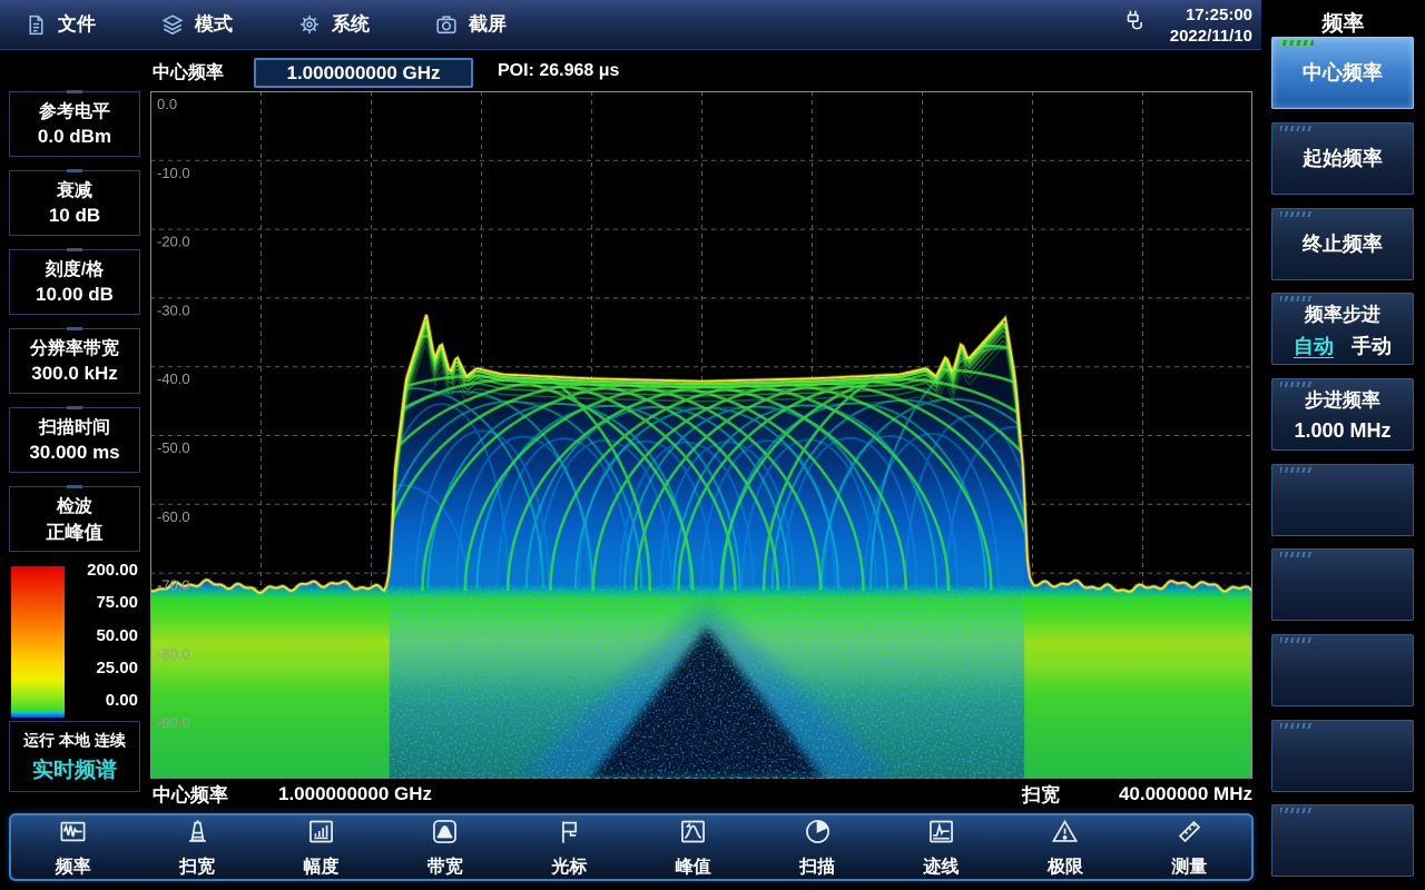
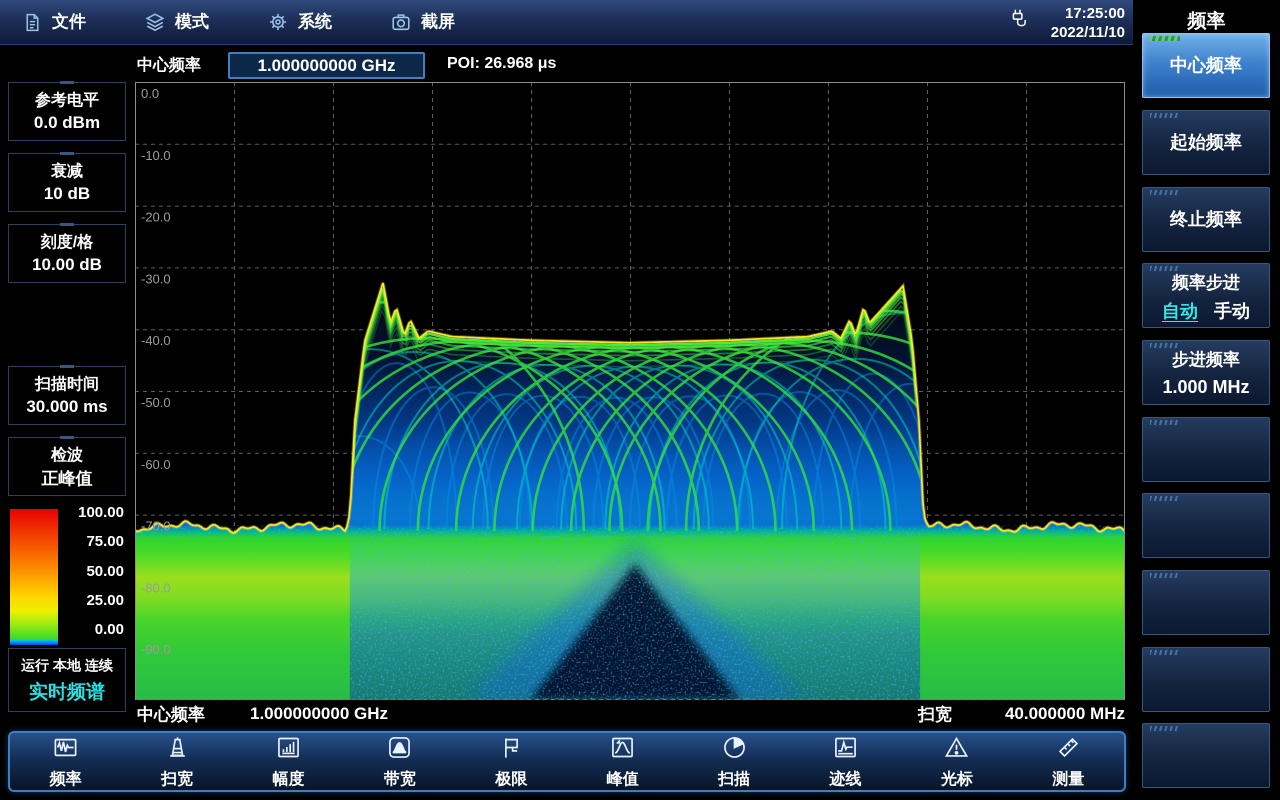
  文件
  模式
  系统
  截屏
  17:25:00
  2022/11/10
  频率
  中心频率
  起始频率
  终止频率
  频率步进
  自动
  手动
  步进频率
  1.000 MHz
  参考电平
  0.0 dBm
  衰减
  10 dB
  刻度/格
  10.00 dB
- 分辨率带宽
- 300.0 kHz
  扫描时间
  30.000 ms
  检波
  正峰值
- 200.00
+ 100.00
  75.00
  50.00
  25.00
  0.00
  运行 本地 连续
  实时频谱
  中心频率
  1.000000000 GHz
  POI: 26.968 μs
  0.0
  -10.0
  -20.0
  -30.0
  -40.0
  -50.0
  -60.0
  -70.0
  -80.0
  -90.0
  中心频率
  1.000000000 GHz
  扫宽
  40.000000 MHz
  频率
  扫宽
  幅度
  带宽
- 光标
+ 极限
  峰值
  扫描
  迹线
- 极限
+ 光标
  测量
